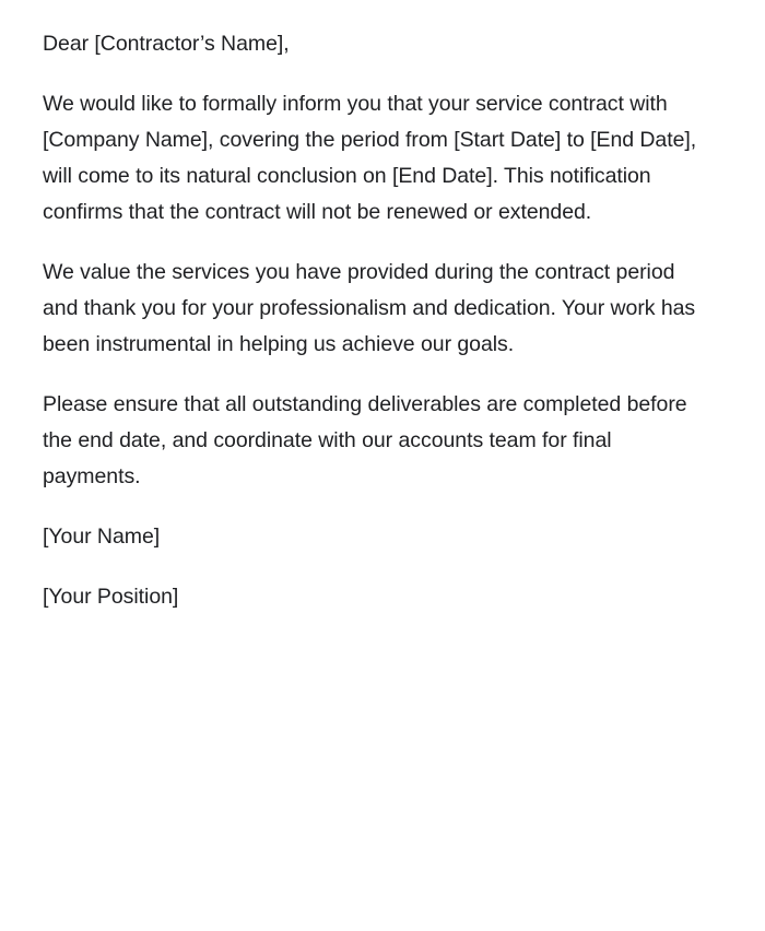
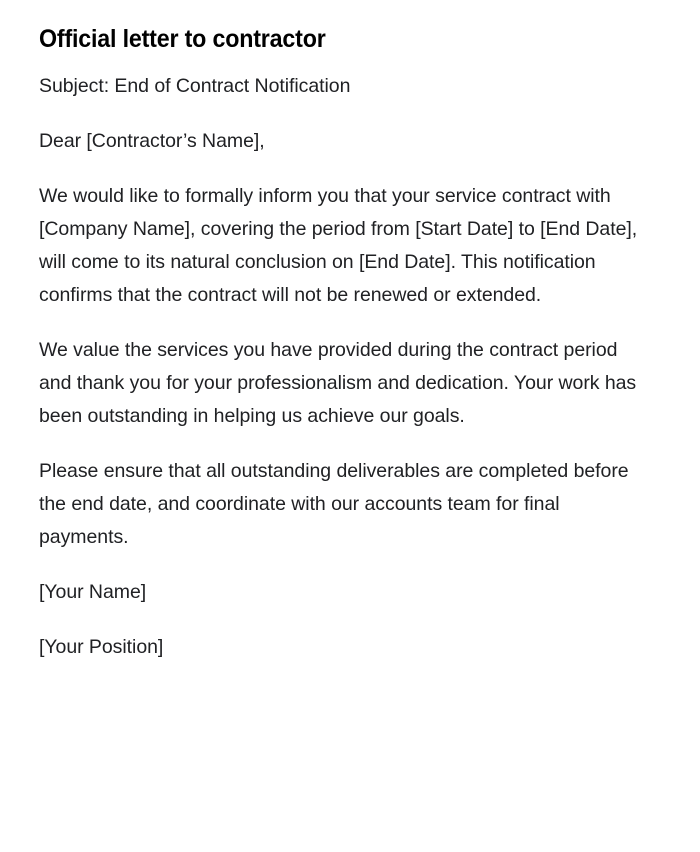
+ Official letter to contractor
+ Subject: End of Contract Notification
  Dear [Contractor’s Name],
  We would like to formally inform you that your service contract with [Company Name], covering the period from [Start Date] to [End Date], will come to its natural conclusion on [End Date]. This notification confirms that the contract will not be renewed or extended.
- We value the services you have provided during the contract period and thank you for your professionalism and dedication. Your work has been instrumental in helping us achieve our goals.
+ We value the services you have provided during the contract period and thank you for your professionalism and dedication. Your work has been outstanding in helping us achieve our goals.
  Please ensure that all outstanding deliverables are completed before the end date, and coordinate with our accounts team for final payments.
  [Your Name]
  [Your Position]
